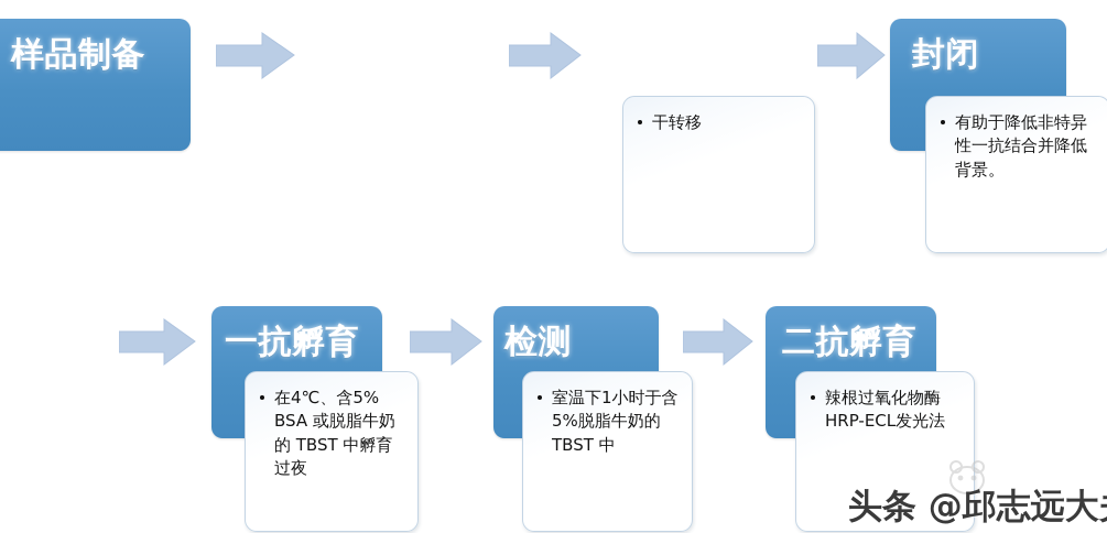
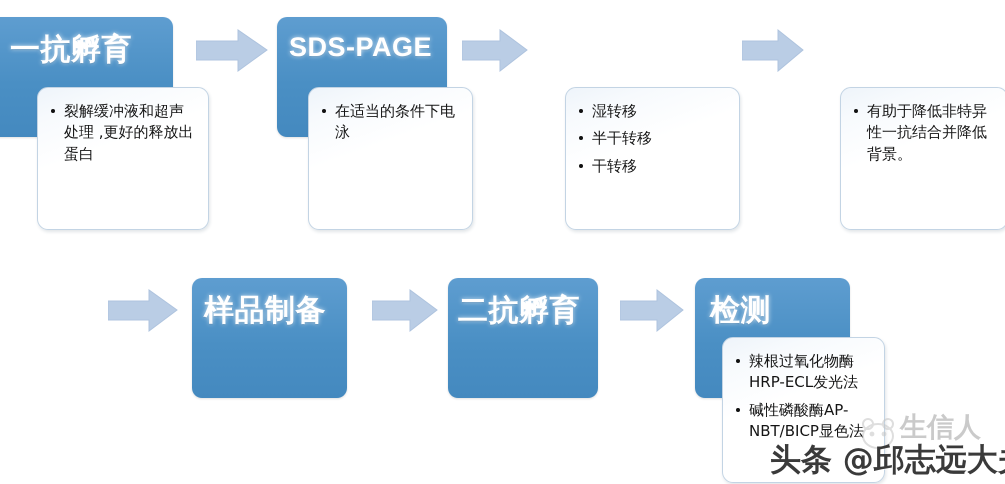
- 样品制备
+ 一抗孵育
+ 裂解缓冲液和超声处理 ,更好的释放出蛋白
+ SDS-PAGE
+ 在适当的条件下电泳
+ 湿转移
+ 半干转移
  干转移
- 封闭
  有助于降低非特异性一抗结合并降低背景。
- 一抗孵育
+ 样品制备
- 在4℃、含5% BSA 或脱脂牛奶的 TBST 中孵育过夜
- 检测
+ 二抗孵育
- 室温下1小时于含5%脱脂牛奶的 TBST 中
- 二抗孵育
+ 检测
  辣根过氧化物酶HRP-ECL发光法
+ 碱性磷酸酶AP-NBT/BICP显色法
+ 生信人
  头条 @邱志远大
